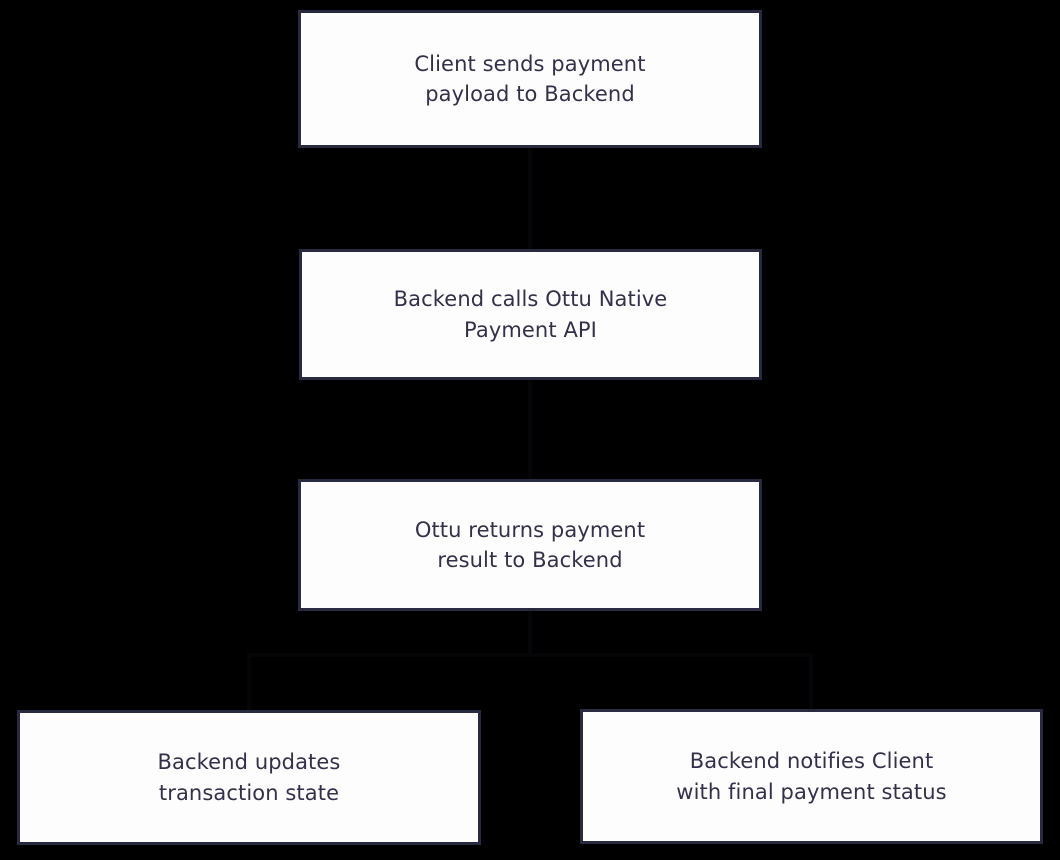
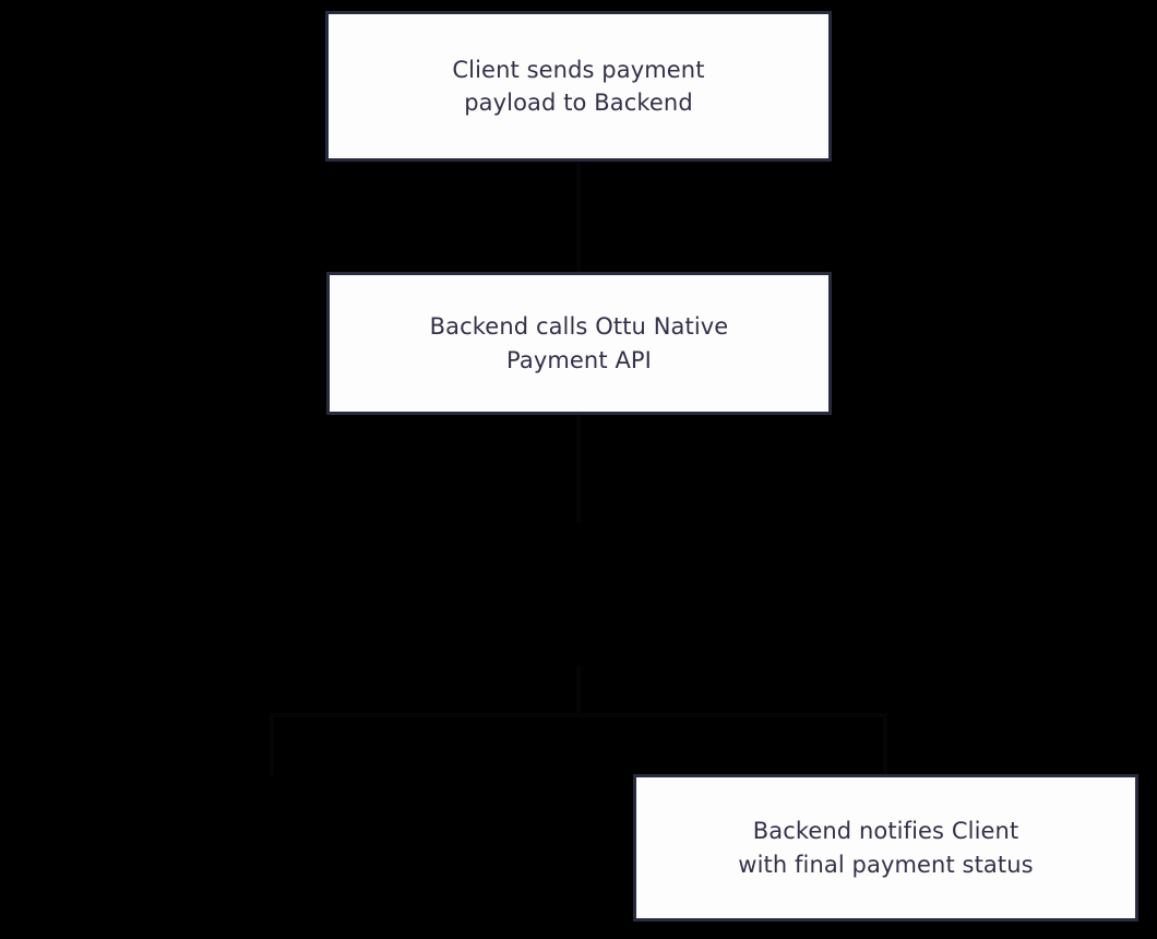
  Client sends payment
  payload to Backend
  Backend calls Ottu Native
  Payment API
- Ottu returns payment
- result to Backend
- Backend updates
- transaction state
  Backend notifies Client
  with final payment status
